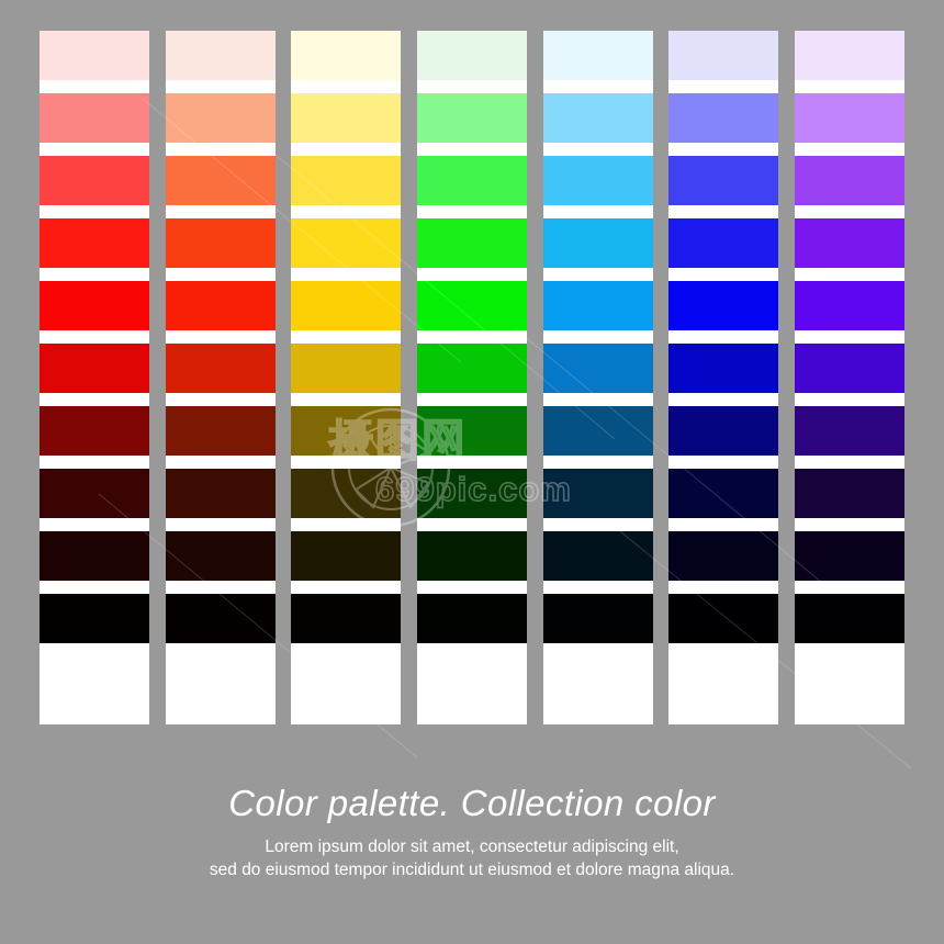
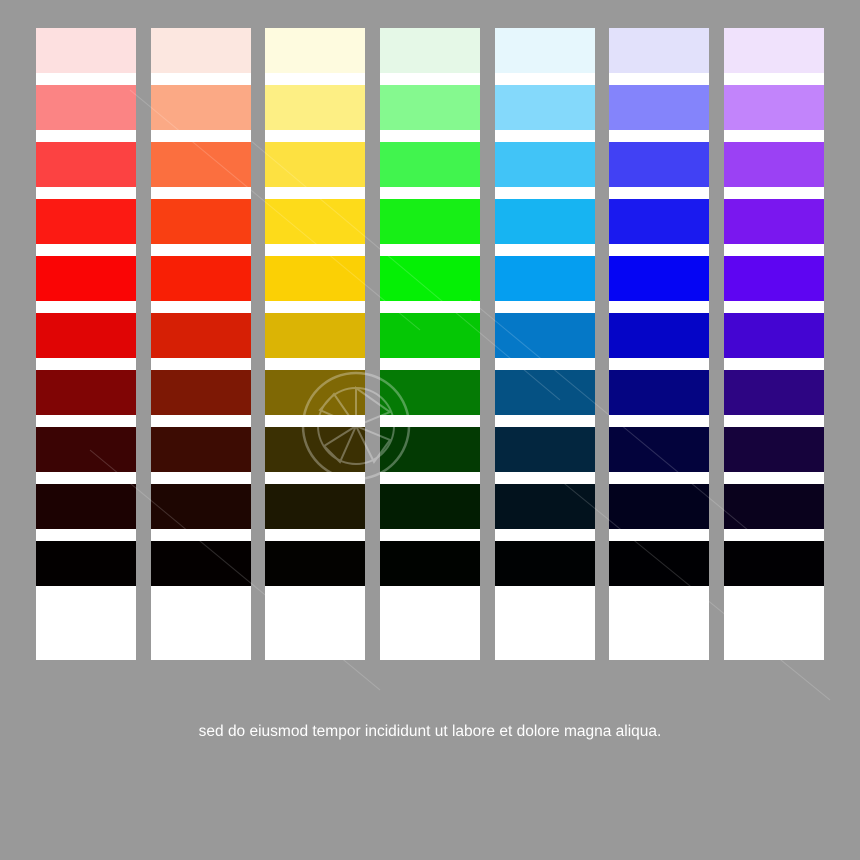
- 摄图网
- 699pic.com
- Color palette. Collection color
- Lorem ipsum dolor sit amet, consectetur adipiscing elit,
- sed do eiusmod tempor incididunt ut eiusmod et dolore magna aliqua.
+ sed do eiusmod tempor incididunt ut labore et dolore magna aliqua.
